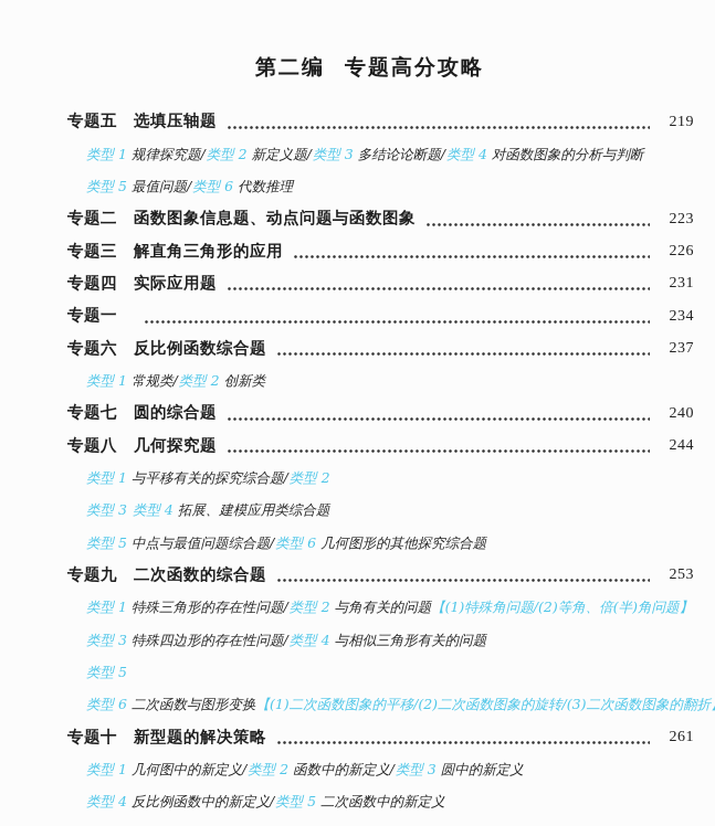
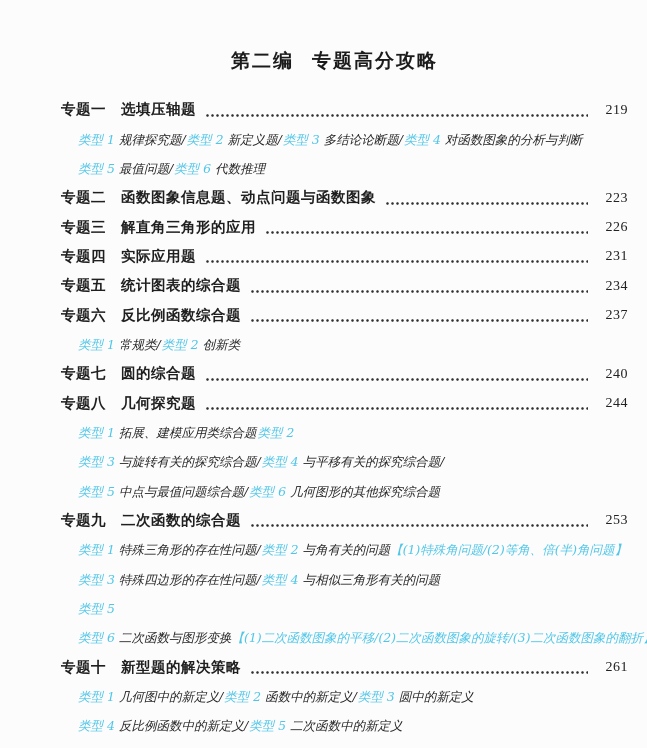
  第二编 专题高分攻略
- 专题五
+ 专题一
  选填压轴题
  219
  类型 1
  规律探究题/
  类型 2
  新定义题/
  类型 3
  多结论论断题/
  类型 4
  对函数图象的分析与判断
  类型 5
  最值问题/
  类型 6
  代数推理
  专题二
  函数图象信息题、动点问题与函数图象
  223
  专题三
  解直角三角形的应用
  226
  专题四
  实际应用题
  231
- 专题一
+ 专题五
+ 统计图表的综合题
  234
  专题六
  反比例函数综合题
  237
  类型 1
  常规类/
  类型 2
  创新类
  专题七
  圆的综合题
  240
  专题八
  几何探究题
  244
  类型 1
- 与平移有关的探究综合题/
+ 拓展、建模应用类综合题
  类型 2
  类型 3
+ 与旋转有关的探究综合题/
  类型 4
- 拓展、建模应用类综合题
+ 与平移有关的探究综合题/
  类型 5
  中点与最值问题综合题/
  类型 6
  几何图形的其他探究综合题
  专题九
  二次函数的综合题
  253
  类型 1
  特殊三角形的存在性问题/
  类型 2
  与角有关的问题
  【(1)特殊角问题/(2)等角、倍(半)角问题】
  类型 3
  特殊四边形的存在性问题/
  类型 4
  与相似三角形有关的问题
  类型 5
  类型 6
  二次函数与图形变换
  【(1)二次函数图象的平移/(2)二次函数图象的旋转/(3)二次函数图象的翻折
  专题十
  新型题的解决策略
  261
  类型 1
  几何图中的新定义/
  类型 2
  函数中的新定义/
  类型 3
  圆中的新定义
  类型 4
  反比例函数中的新定义/
  类型 5
  二次函数中的新定义
